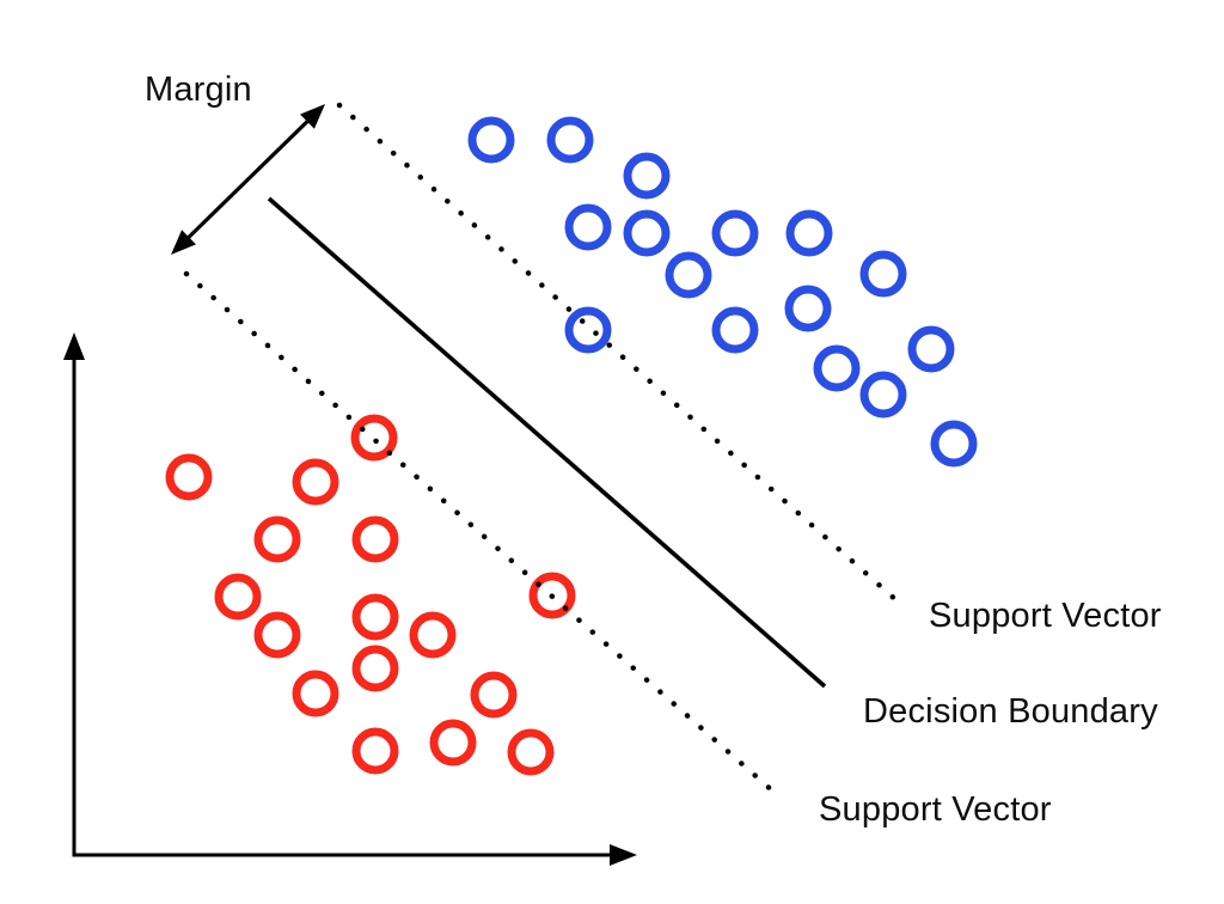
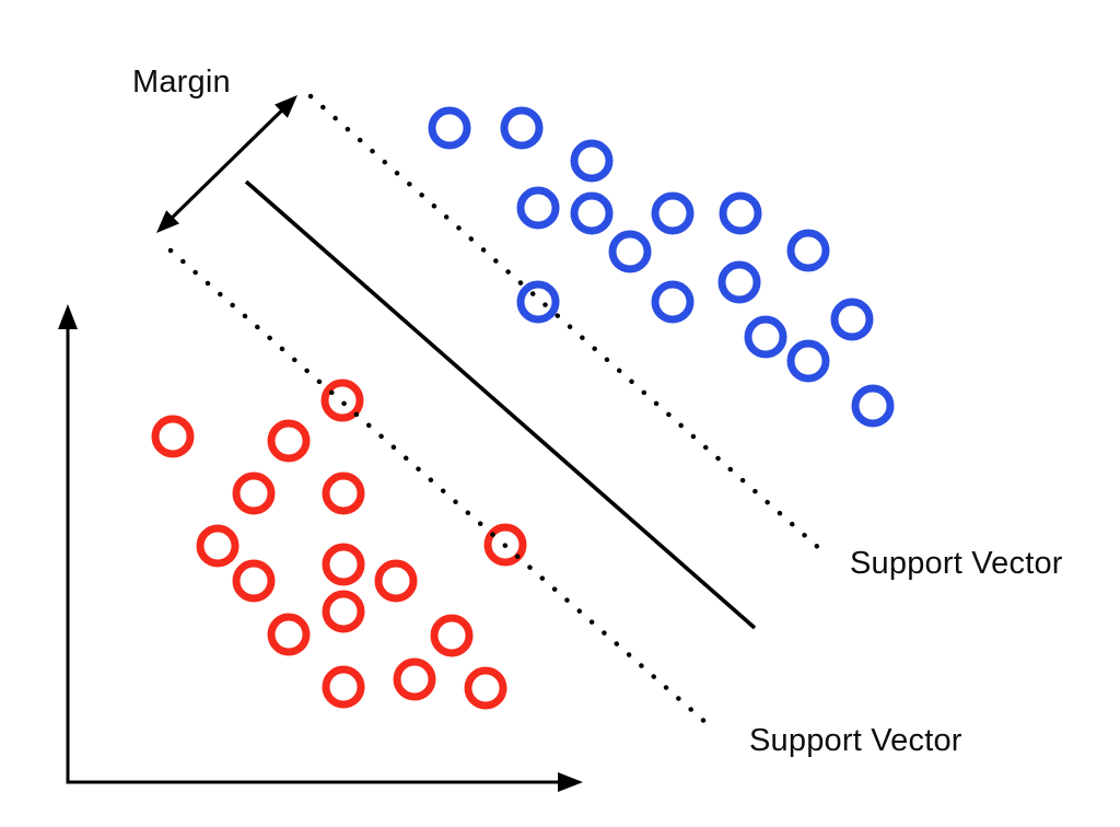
  Margin
  Support Vector
- Decision Boundary
  Support Vector
